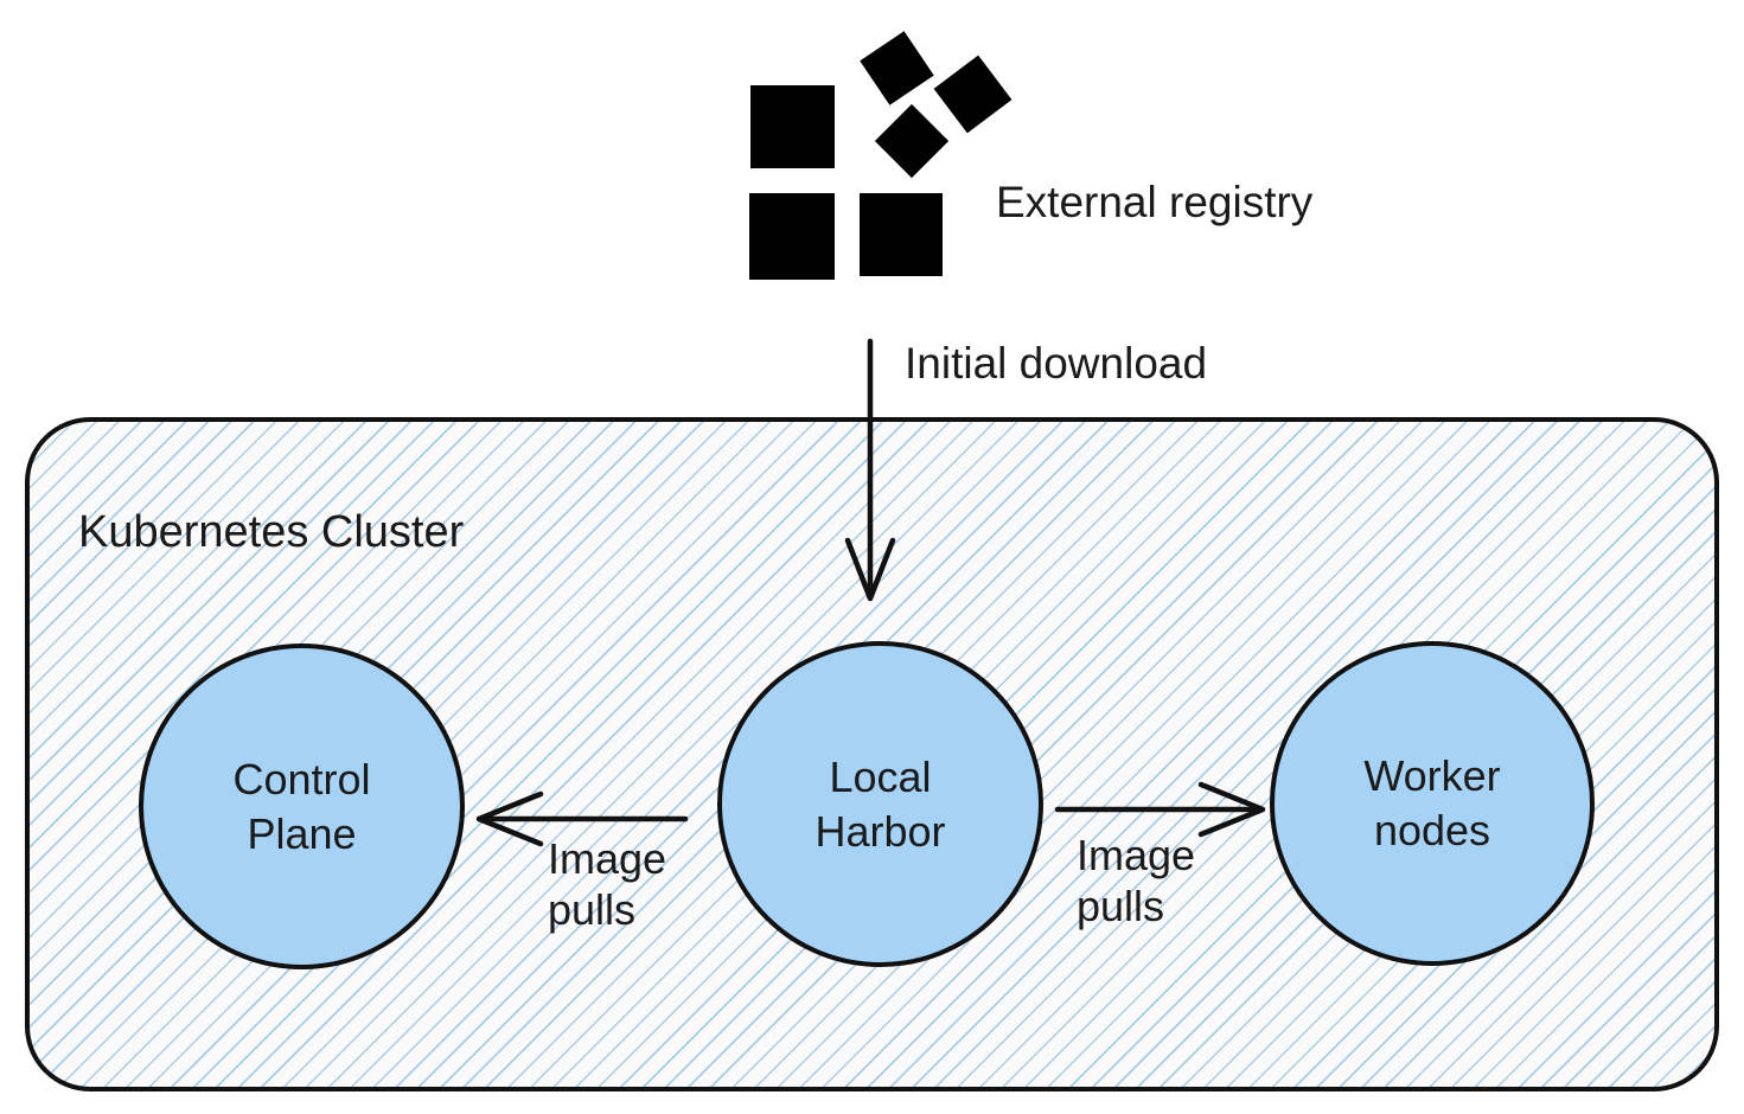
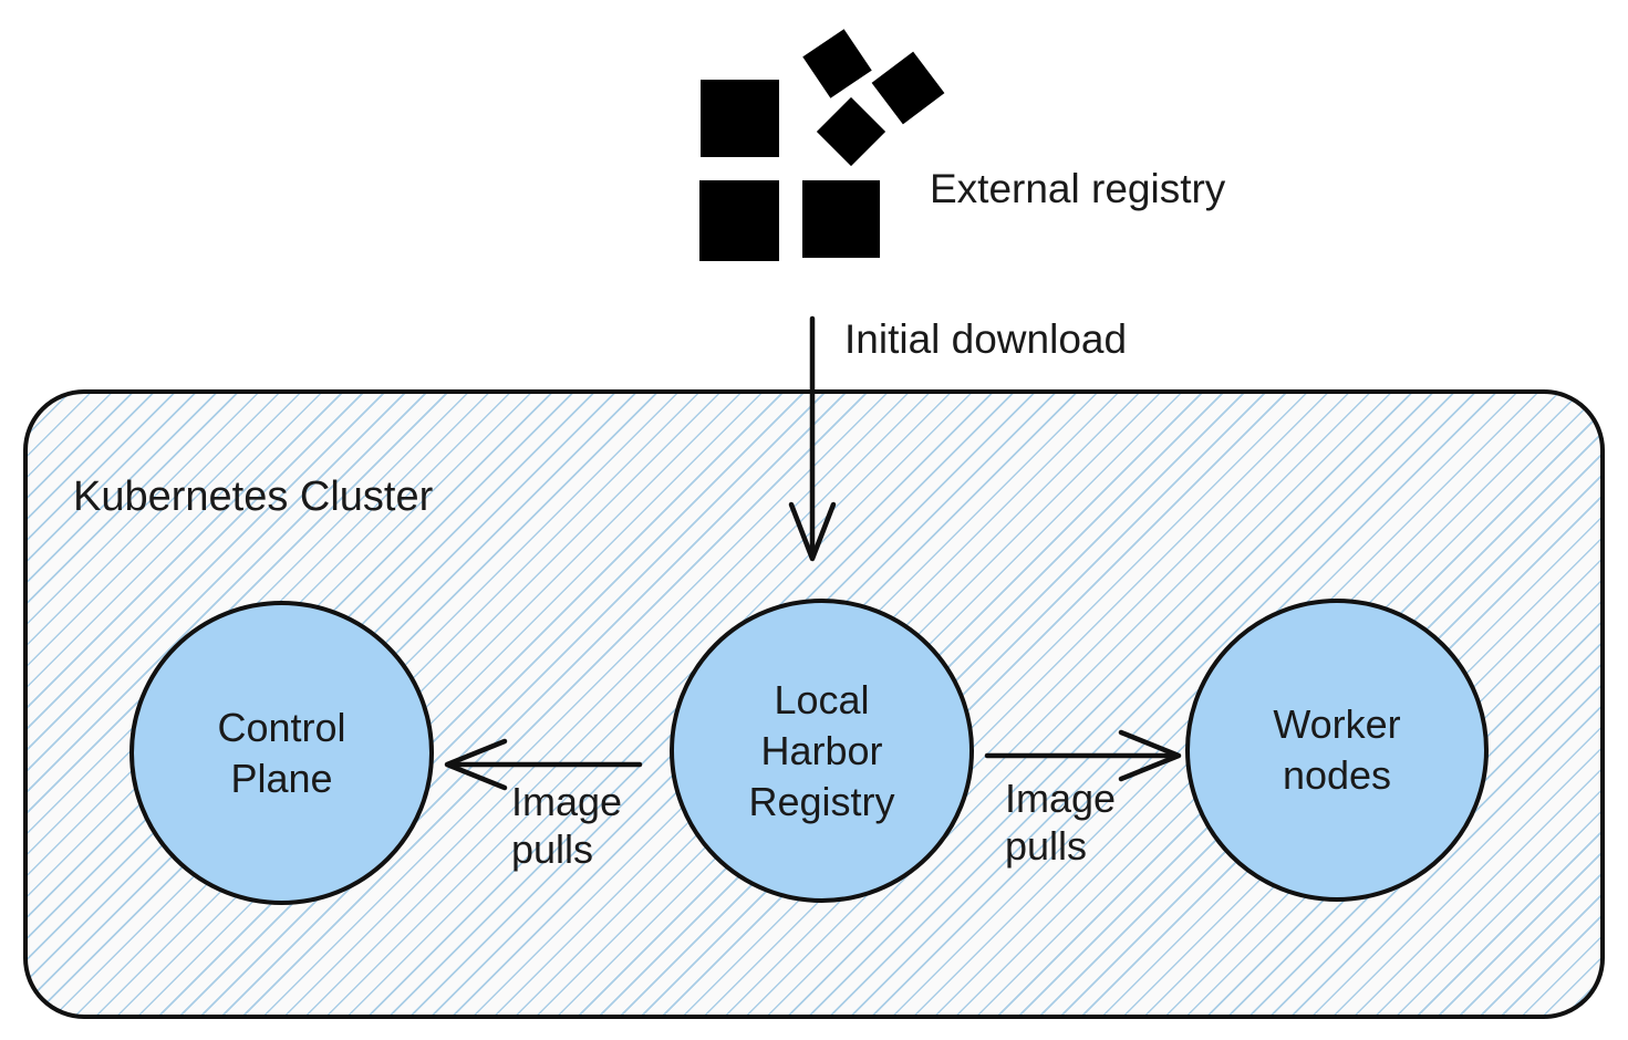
  External registry
  Initial download
  Kubernetes Cluster
  Control
  Plane
  Local
  Harbor
+ Registry
  Worker
  nodes
  Image
  pulls
  Image
  pulls
